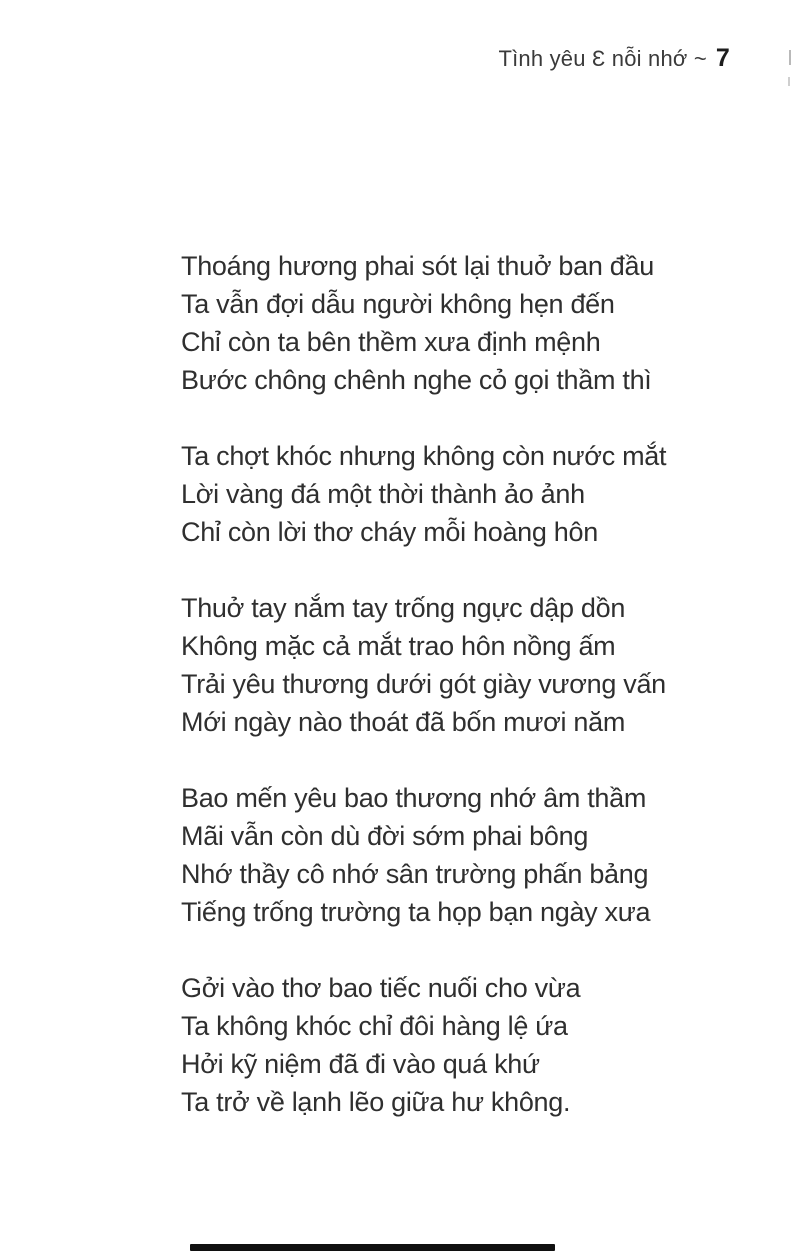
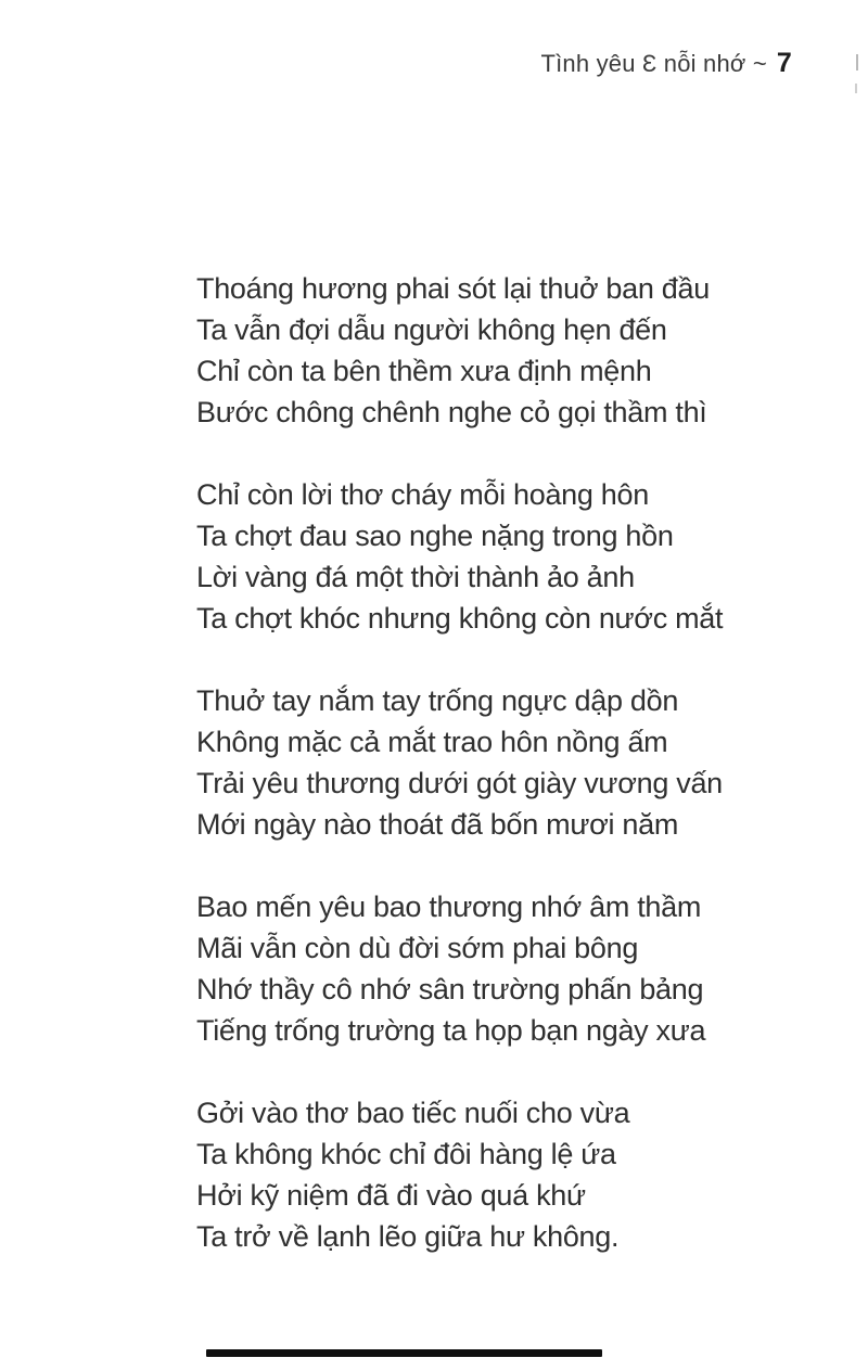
  Tình yêu Ɛ nỗi nhớ ~ 7
  Thoáng hương phai sót lại thuở ban đầu
  Ta vẫn đợi dẫu người không hẹn đến
  Chỉ còn ta bên thềm xưa định mệnh
  Bước chông chênh nghe cỏ gọi thầm thì
- Ta chợt khóc nhưng không còn nước mắt
+ Chỉ còn lời thơ cháy mỗi hoàng hôn
+ Ta chợt đau sao nghe nặng trong hồn
  Lời vàng đá một thời thành ảo ảnh
- Chỉ còn lời thơ cháy mỗi hoàng hôn
+ Ta chợt khóc nhưng không còn nước mắt
  Thuở tay nắm tay trống ngực dập dồn
  Không mặc cả mắt trao hôn nồng ấm
  Trải yêu thương dưới gót giày vương vấn
  Mới ngày nào thoát đã bốn mươi năm
  Bao mến yêu bao thương nhớ âm thầm
  Mãi vẫn còn dù đời sớm phai bông
  Nhớ thầy cô nhớ sân trường phấn bảng
  Tiếng trống trường ta họp bạn ngày xưa
  Gởi vào thơ bao tiếc nuối cho vừa
  Ta không khóc chỉ đôi hàng lệ ứa
  Hởi kỹ niệm đã đi vào quá khứ
  Ta trở về lạnh lẽo giữa hư không.
